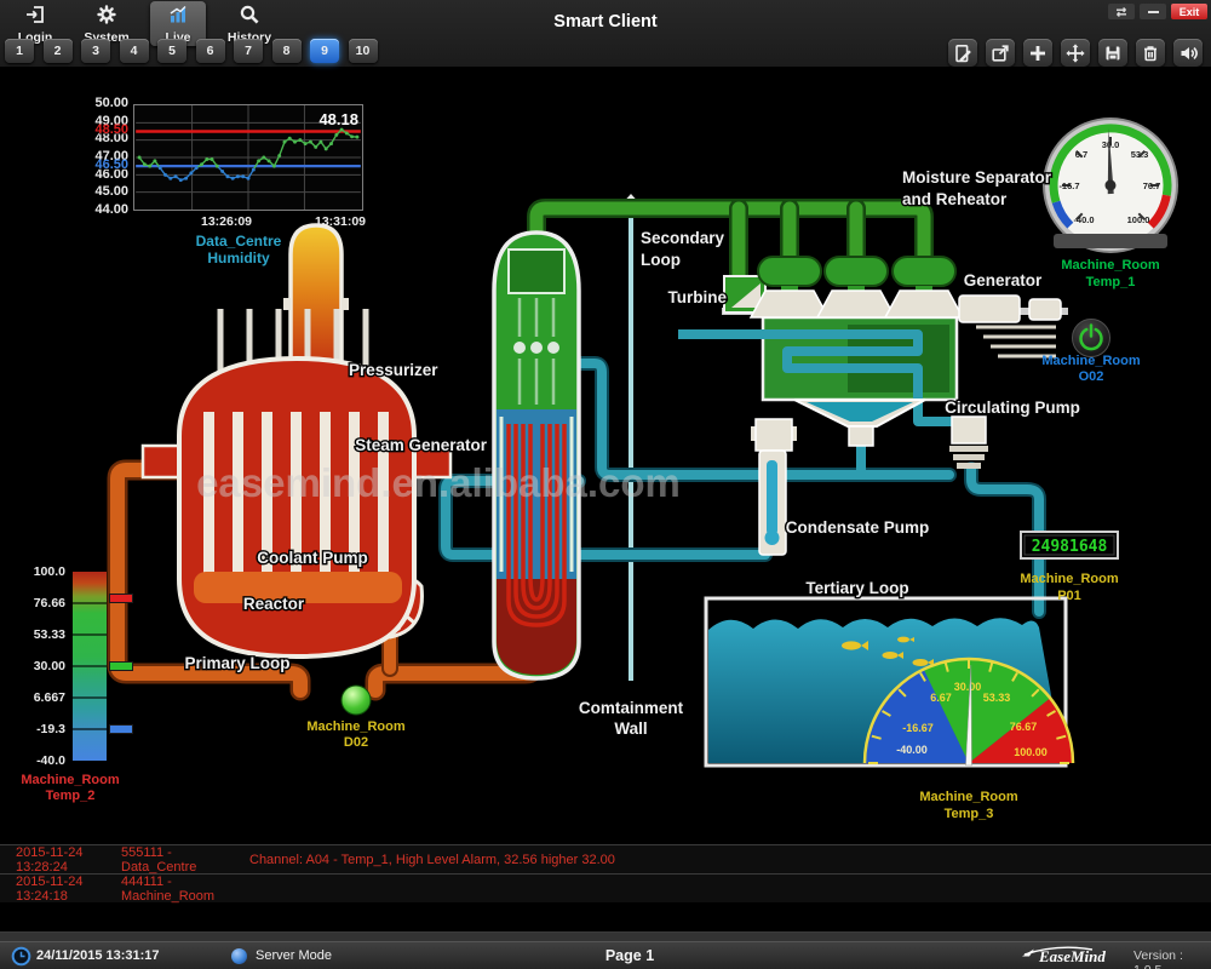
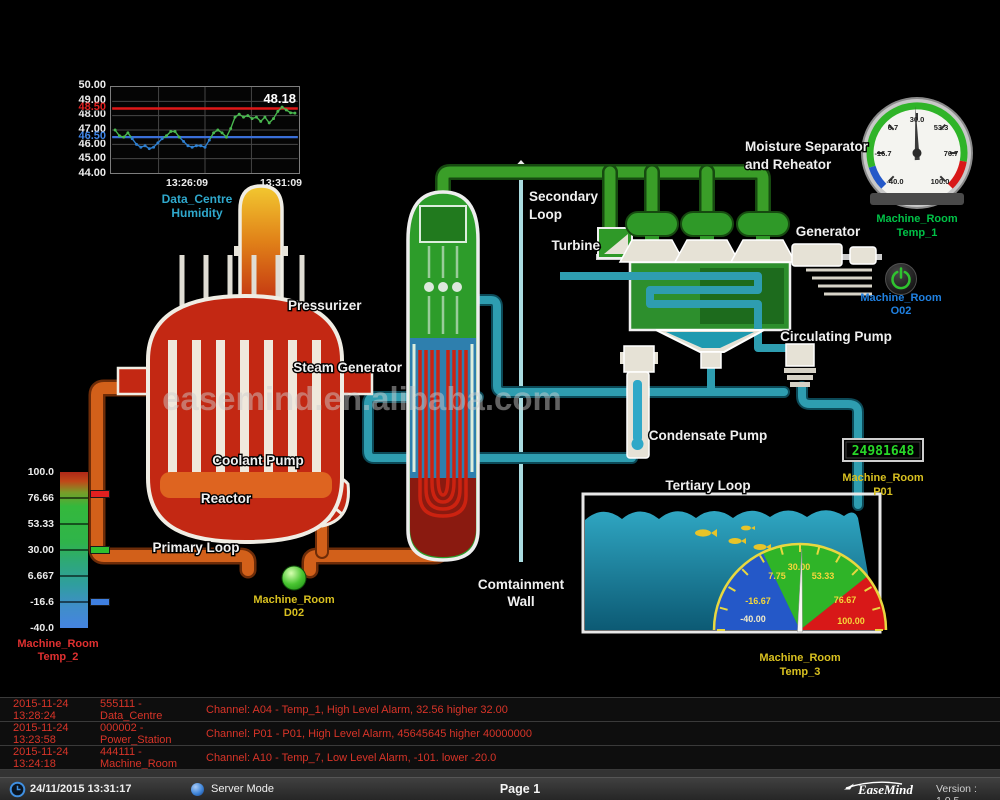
- Login
- System
- Live
- History
- Smart Client
- Exit
- 1
- 2
- 3
- 4
- 5
- 6
- 7
- 8
- 9
- 10
  -40.0
  -16.7
  6.7
  3.0
  53.3
  76.7
  100.0
  Machine_Room
  Temp_1
  Machine_Room
  O02
  24981648
  Machine_Room
  P01
  Machine_Room
  D02
  -40.00
  -16.67
- 6.67
+ 7.75
  30.00
  53.33
  76.67
  100.00
  Machine_Room
  Temp_3
  Pressurizer
  Steam Generator
  Coolant Pump
  Reactor
  Primary Loop
  Secondary
  Loop
  Turbine
  Moisture Separator
  and Reheator
  Generator
  Circulating Pump
  Condensate Pump
  Tertiary Loop
  Comtainment
  Wall
  easemind.en.alibaba.com
  50.00
  49.00
  48.00
  47.00
  46.00
  45.00
  44.00
  48.50
  46.50
  13:26:09
  13:31:09
  48.18
  Data_Centre
  Humidity
  100.0
  76.66
  53.33
  30.00
  6.667
- -19.3
+ -16.6
  -40.0
  Machine_Room
  Temp_2
  2015-11-24 13:28:24
  555111 - Data_Centre
  Channel: A04 - Temp_1, High Level Alarm, 32.56 higher 32.00
+ 2015-11-24 13:23:58
+ 000002 - Power_Station
+ Channel: P01 - P01, High Level Alarm, 45645645 higher 40000000
  2015-11-24 13:24:18
  444111 - Machine_Room
+ Channel: A10 - Temp_7, Low Level Alarm, -101. lower -20.0
  24/11/2015 13:31:17
  Server Mode
  Page 1
  EaseMind
